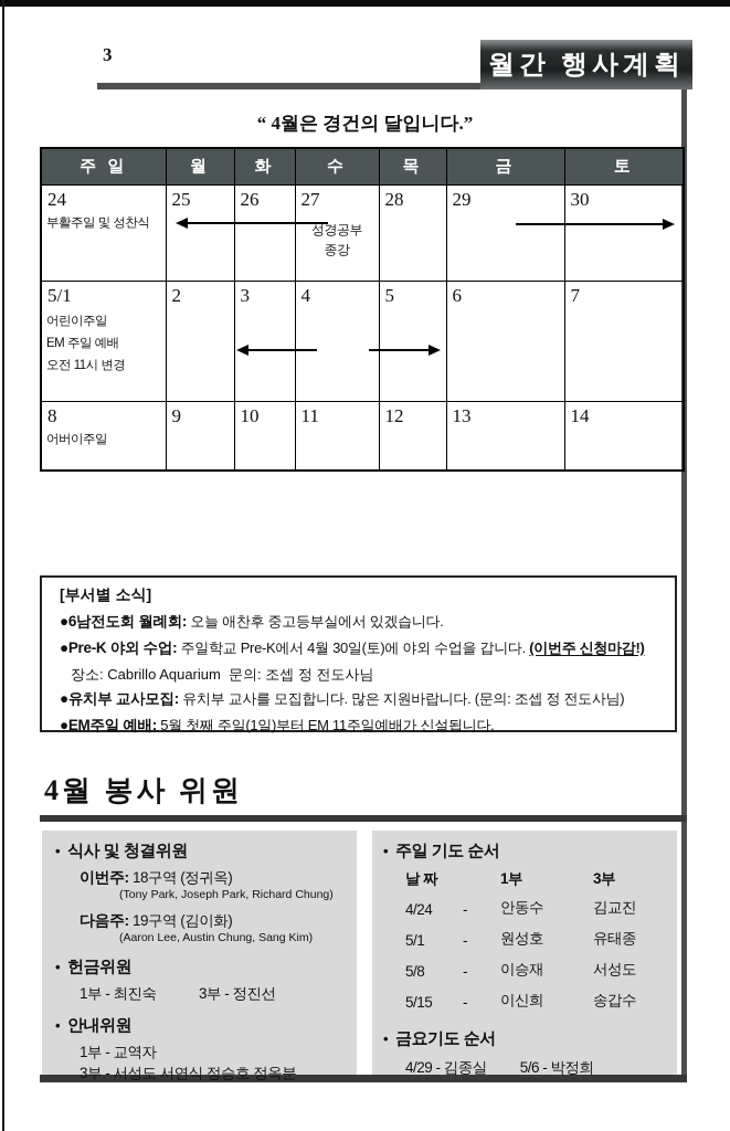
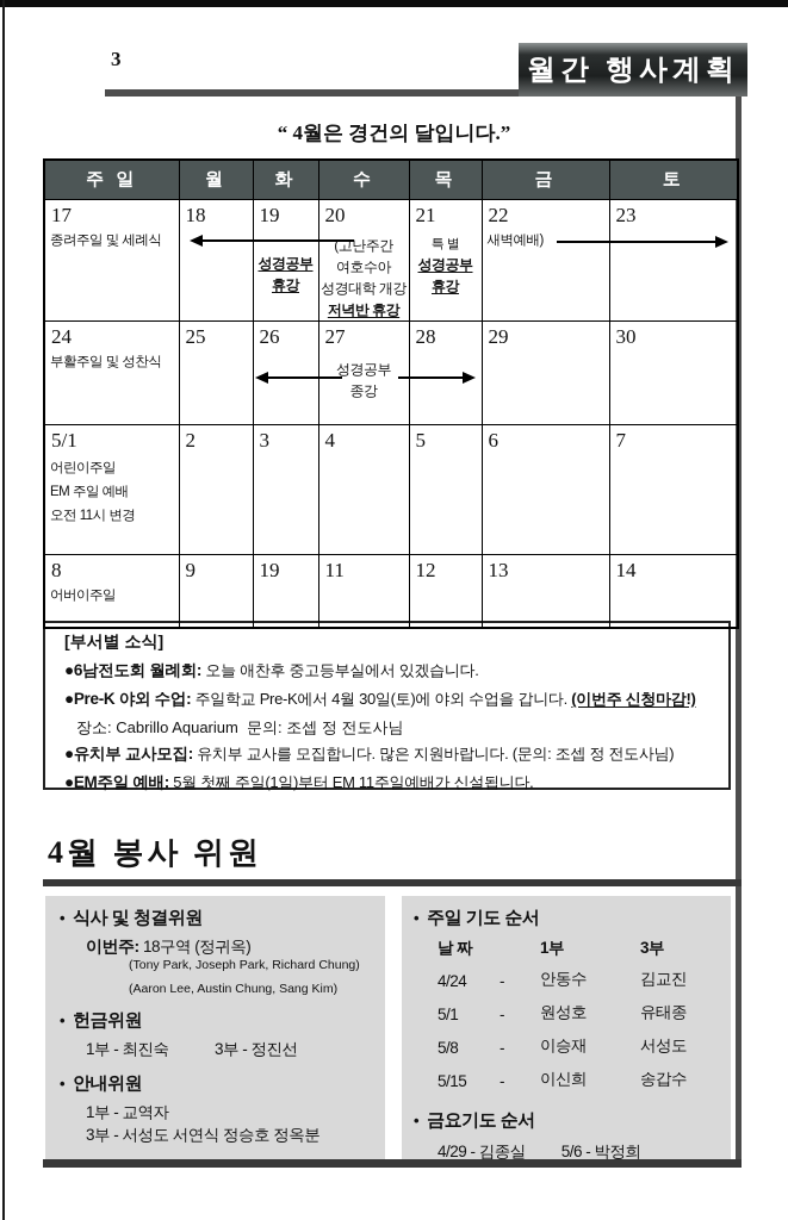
  3
  월간 행사계획
  “ 4월은 경건의 달입니다.”
  주 일	월	화	수	목	금	토
+ 17 종려주일 및 세례식	18	19 성경공부 휴강	20 (고난주간 여호수아 성경대학 개강 저녁반 휴강	21 특 별 성경공부 휴강	22 새벽예배)	23
  24 부활주일 및 성찬식	25	26	27 성경공부 종강	28	29	30
  5/1 어린이주일 EM 주일 예배 오전 11시 변경	2	3	4	5	6	7
- 8 어버이주일	9	10	11	12	13	14
+ 8 어버이주일	9	19	11	12	13	14
  [부서별 소식]
  ●6남전도회 월례회: 오늘 애찬후 중고등부실에서 있겠습니다.
  ●Pre-K 야외 수업: 주일학교 Pre-K에서 4월 30일(토)에 야외 수업을 갑니다. (이번주 신청마감!)
  장소: Cabrillo Aquarium 문의: 조셉 정 전도사님
  ●유치부 교사모집: 유치부 교사를 모집합니다. 많은 지원바랍니다. (문의: 조셉 정 전도사님)
  ●EM주일 예배: 5월 첫째 주일(1일)부터 EM 11주일예배가 신설됩니다.
  4월 봉사 위원
  •
  식사 및 청결위원
  이번주: 18구역 (정귀옥)
  (Tony Park, Joseph Park, Richard Chung)
- 다음주: 19구역 (김이화)
  (Aaron Lee, Austin Chung, Sang Kim)
  •
  헌금위원
  1부 - 최진숙
  3부 - 정진선
  •
  안내위원
  1부 - 교역자
  3부 - 서성도 서연식 정승호 정옥분
  •
  주일 기도 순서
  날 짜
  1부
  3부
  4/24
  -
  안동수
  김교진
  5/1
  -
  원성호
  유태종
  5/8
  -
  이승재
  서성도
  5/15
  -
  이신희
  송갑수
  •
  금요기도 순서
  4/29 - 김종실
  5/6 - 박정희
